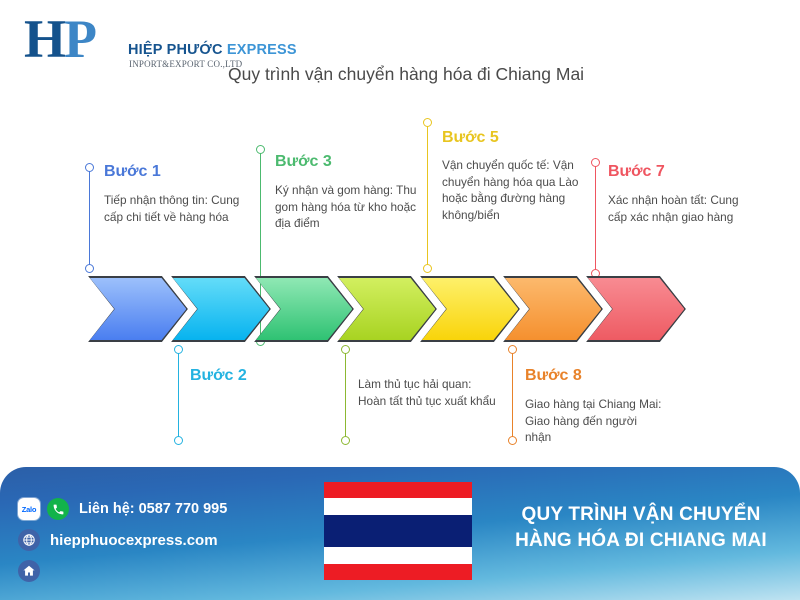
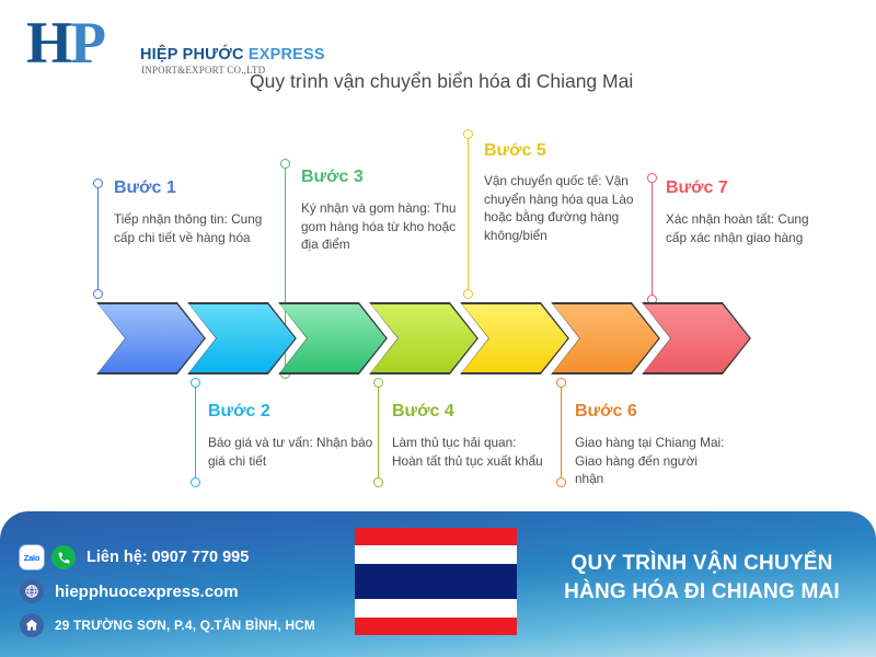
  HP
  HIỆP PHƯỚC EXPRESS
  INPORT&EXPORT CO.,LTD
- Quy trình vận chuyển hàng hóa đi Chiang Mai
+ Quy trình vận chuyển biển hóa đi Chiang Mai
  Bước 1
  Tiếp nhận thông tin: Cung cấp chi tiết về hàng hóa
  Bước 3
  Ký nhận và gom hàng: Thu gom hàng hóa từ kho hoặc địa điểm
  Bước 5
  Vận chuyển quốc tế: Vận chuyển hàng hóa qua Lào hoặc bằng đường hàng không/biển
  Bước 7
  Xác nhận hoàn tất: Cung cấp xác nhận giao hàng
  Bước 2
+ Báo giá và tư vấn: Nhận báo giá chi tiết
+ Bước 4
  Làm thủ tục hải quan: Hoàn tất thủ tục xuất khẩu
- Bước 8
+ Bước 6
  Giao hàng tại Chiang Mai: Giao hàng đến người nhận
  Zalo
- Liên hệ: 0587 770 995
+ Liên hệ: 0907 770 995
  hiepphuocexpress.com
+ 29 TRƯỜNG SƠN, P.4, Q.TÂN BÌNH, HCM
  QUY TRÌNH VẬN CHUYỂN
  HÀNG HÓA ĐI CHIANG MAI
